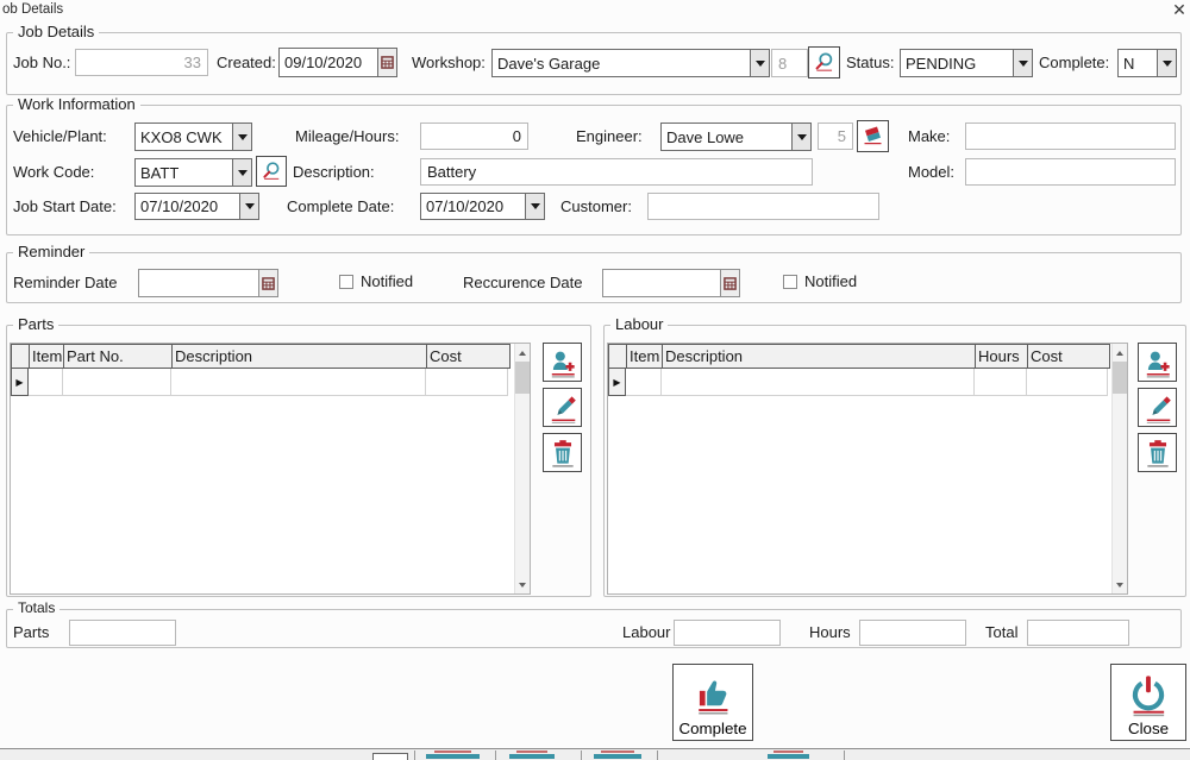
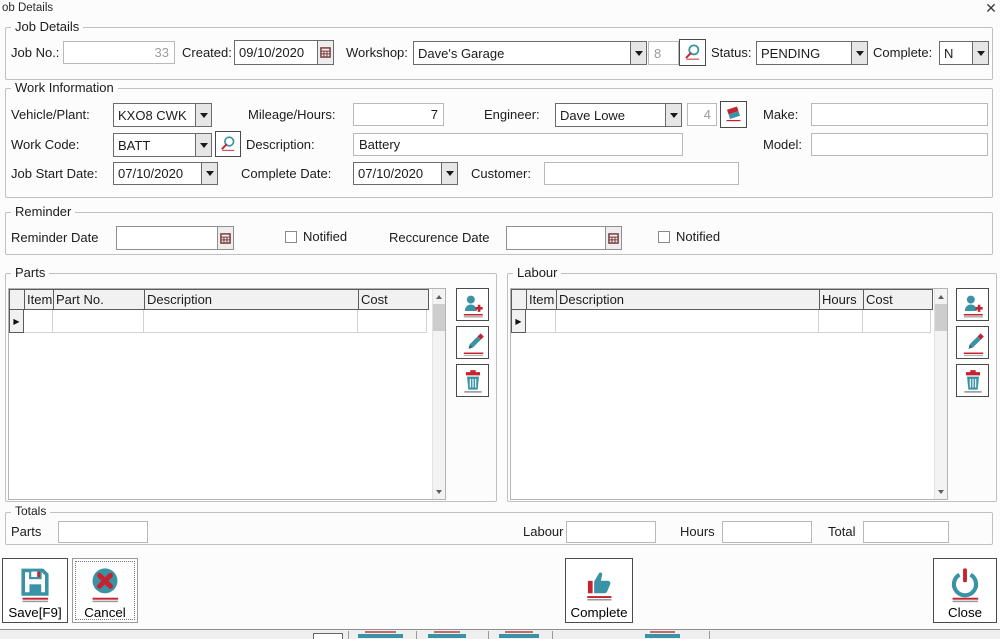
  ob Details
  ✕
  Job Details
  Job No.:
  33
  Created:
  09/10/2020
  Workshop:
  Dave's Garage
  8
  Status:
  PENDING
  Complete:
  N
  Work Information
  Vehicle/Plant:
  KXO8 CWK
  Mileage/Hours:
- 0
+ 7
  Engineer:
  Dave Lowe
- 5
+ 4
  Make:
  Work Code:
  BATT
  Description:
  Battery
  Model:
  Job Start Date:
  07/10/2020
  Complete Date:
  07/10/2020
  Customer:
  Reminder
  Reminder Date
  Notified
  Reccurence Date
  Notified
  Parts
  Item
  Part No.
  Description
  Cost
  ▶
  Labour
  Item
  Description
  Hours
  Cost
  ▶
  Totals
  Parts
  Labour
  Hours
  Total
+ Save[F9]
+ Cancel
  Complete
  Close
